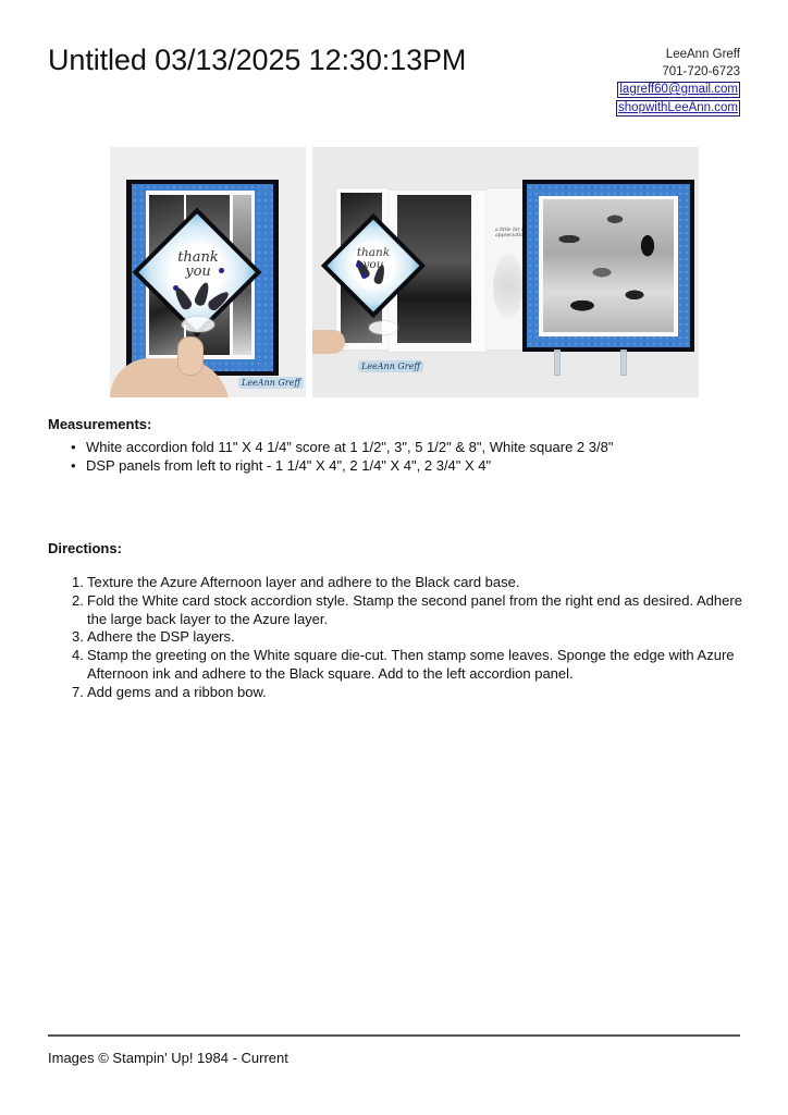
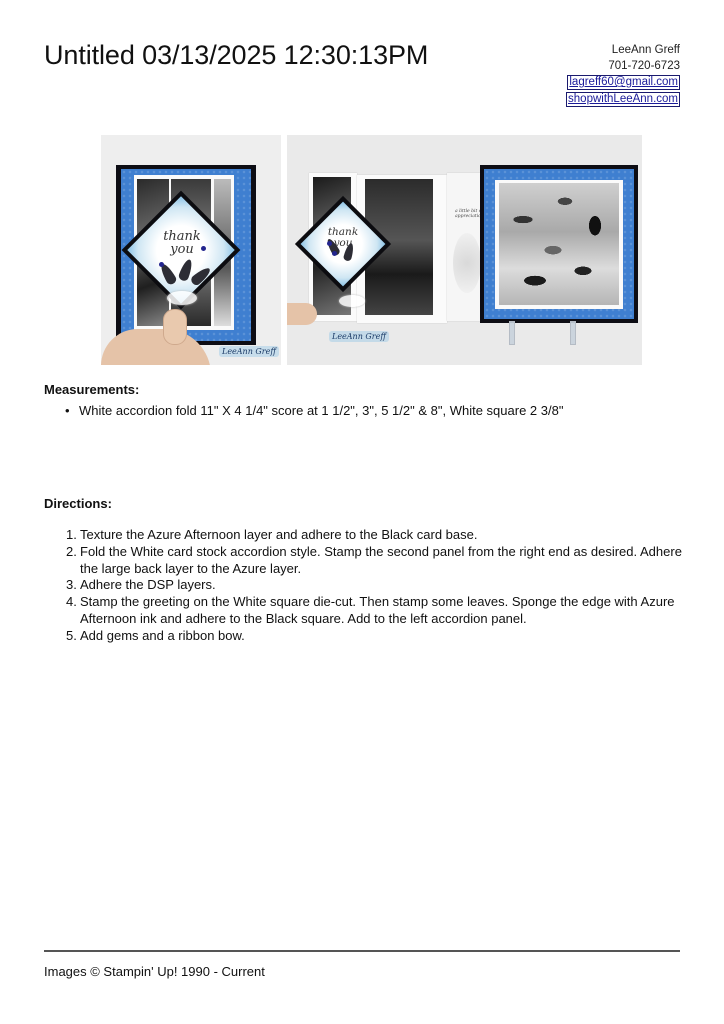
  Untitled 03/13/2025 12:30:13PM
  LeeAnn Greff
  701-720-6723
  lagreff60@gmail.com
  shopwithLeeAnn.com
  thank you
  LeeAnn Greff
  thank yo
  LeeAnn Greff
  Measurements:
  White accordion fold 11" X 4 1/4" score at 1 1/2", 3", 5 1/2" & 8", White square 2 3/8"
- DSP panels from left to right - 1 1/4" X 4", 2 1/4" X 4", 2 3/4" X 4"
  Directions:
  1.
  Texture the Azure Afternoon layer and adhere to the Black card base.
  2.
  Fold the White card stock accordion style. Stamp the second panel from the right end as desired. Adhere the large back layer to the Azure layer.
  3.
  Adhere the DSP layers.
  4.
  Stamp the greeting on the White square die-cut. Then stamp some leaves. Sponge the edge with Azure Afternoon ink and adhere to the Black square. Add to the left accordion panel.
- 7.
+ 5.
  Add gems and a ribbon bow.
- Images © Stampin' Up! 1984 - Current
+ Images © Stampin' Up! 1990 - Current
